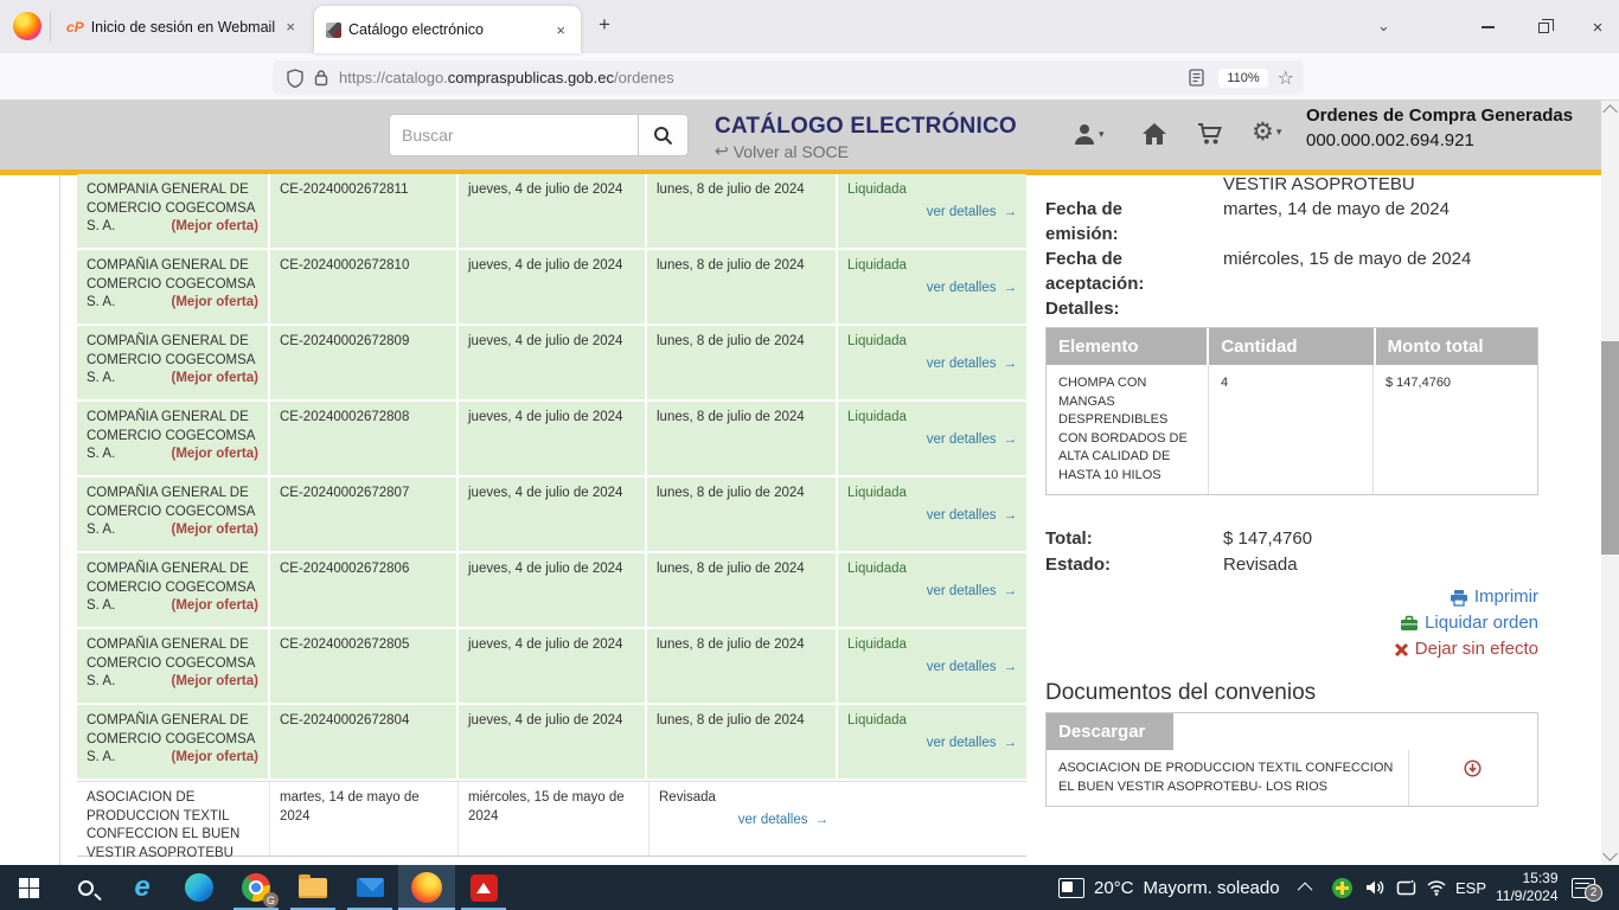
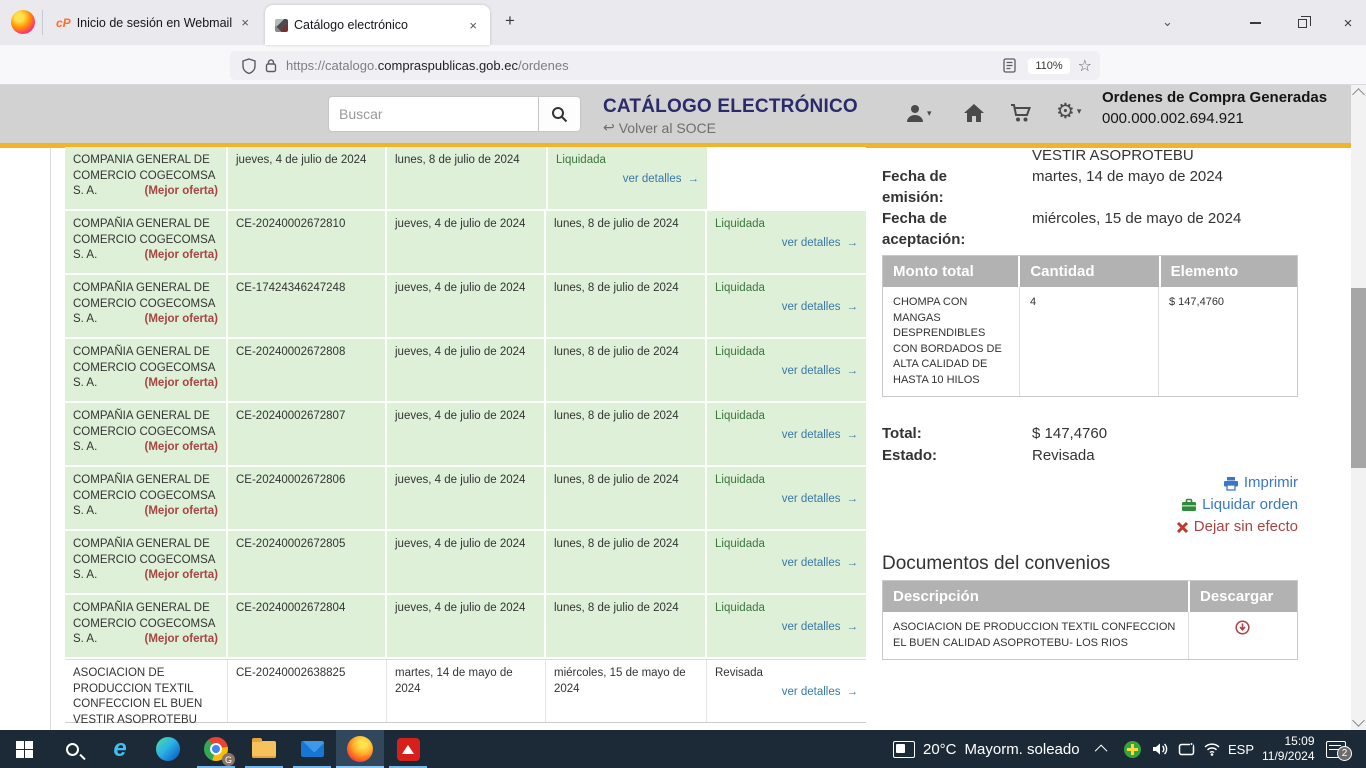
  cP
  Inicio de sesión en Webmail
  ×
  Catálogo electrónico
  ×
  +
  ⌄
  ×
  https://catalogo.compraspublicas.gob.ec/ordenes
  110%
  ☆
  Buscar
  CATÁLOGO ELECTRÓNICO
  ↩
  Volver al SOCE
  ▾
  ⚙
  ▾
  Ordenes de Compra Generadas
  000.000.002.694.921
  COMPANIA GENERAL DE COMERCIO COGECOMSA S. A.
  (Mejor oferta)
- CE-20240002672811
  jueves, 4 de julio de 2024
  lunes, 8 de julio de 2024
  Liquidada
  ver detalles →
  COMPAÑIA GENERAL DE COMERCIO COGECOMSA S. A.
  (Mejor oferta)
  CE-20240002672810
  jueves, 4 de julio de 2024
  lunes, 8 de julio de 2024
  Liquidada
  ver detalles →
  COMPAÑIA GENERAL DE COMERCIO COGECOMSA S. A.
  (Mejor oferta)
- CE-20240002672809
+ CE-17424346247248
  jueves, 4 de julio de 2024
  lunes, 8 de julio de 2024
  Liquidada
  ver detalles →
  COMPAÑIA GENERAL DE COMERCIO COGECOMSA S. A.
  (Mejor oferta)
  CE-20240002672808
  jueves, 4 de julio de 2024
  lunes, 8 de julio de 2024
  Liquidada
  ver detalles →
  COMPAÑIA GENERAL DE COMERCIO COGECOMSA S. A.
  (Mejor oferta)
  CE-20240002672807
  jueves, 4 de julio de 2024
  lunes, 8 de julio de 2024
  Liquidada
  ver detalles →
  COMPAÑIA GENERAL DE COMERCIO COGECOMSA S. A.
  (Mejor oferta)
  CE-20240002672806
  jueves, 4 de julio de 2024
  lunes, 8 de julio de 2024
  Liquidada
  ver detalles →
  COMPAÑIA GENERAL DE COMERCIO COGECOMSA S. A.
  (Mejor oferta)
  CE-20240002672805
  jueves, 4 de julio de 2024
  lunes, 8 de julio de 2024
  Liquidada
  ver detalles →
  COMPAÑIA GENERAL DE COMERCIO COGECOMSA S. A.
  (Mejor oferta)
  CE-20240002672804
  jueves, 4 de julio de 2024
  lunes, 8 de julio de 2024
  Liquidada
  ver detalles →
  ASOCIACION DE PRODUCCION TEXTIL CONFECCION EL BUEN VESTIR ASOPROTEBU
+ CE-20240002638825
  martes, 14 de mayo de 2024
  miércoles, 15 de mayo de 2024
  Revisada
  ver detalles →
  VESTIR ASOPROTEBU
  Fecha de emisión:
  martes, 14 de mayo de 2024
  Fecha de aceptación:
  miércoles, 15 de mayo de 2024
- Detalles:
- Elemento
+ Monto total
  Cantidad
- Monto total
+ Elemento
  CHOMPA CON MANGAS DESPRENDIBLES CON BORDADOS DE ALTA CALIDAD DE HASTA 10 HILOS
  4
  $ 147,4760
  Total:
  $ 147,4760
  Estado:
  Revisada
  Imprimir
  Liquidar orden
  Dejar sin efecto
  Documentos del convenios
+ Descripción
  Descargar
- ASOCIACION DE PRODUCCION TEXTIL CONFECCION EL BUEN VESTIR ASOPROTEBU- LOS RIOS
+ ASOCIACION DE PRODUCCION TEXTIL CONFECCION EL BUEN CALIDAD ASOPROTEBU- LOS RIOS
  e
  G
  20°C
  Mayorm. soleado
  ESP
- 15:39
+ 15:09
  11/9/2024
  2
